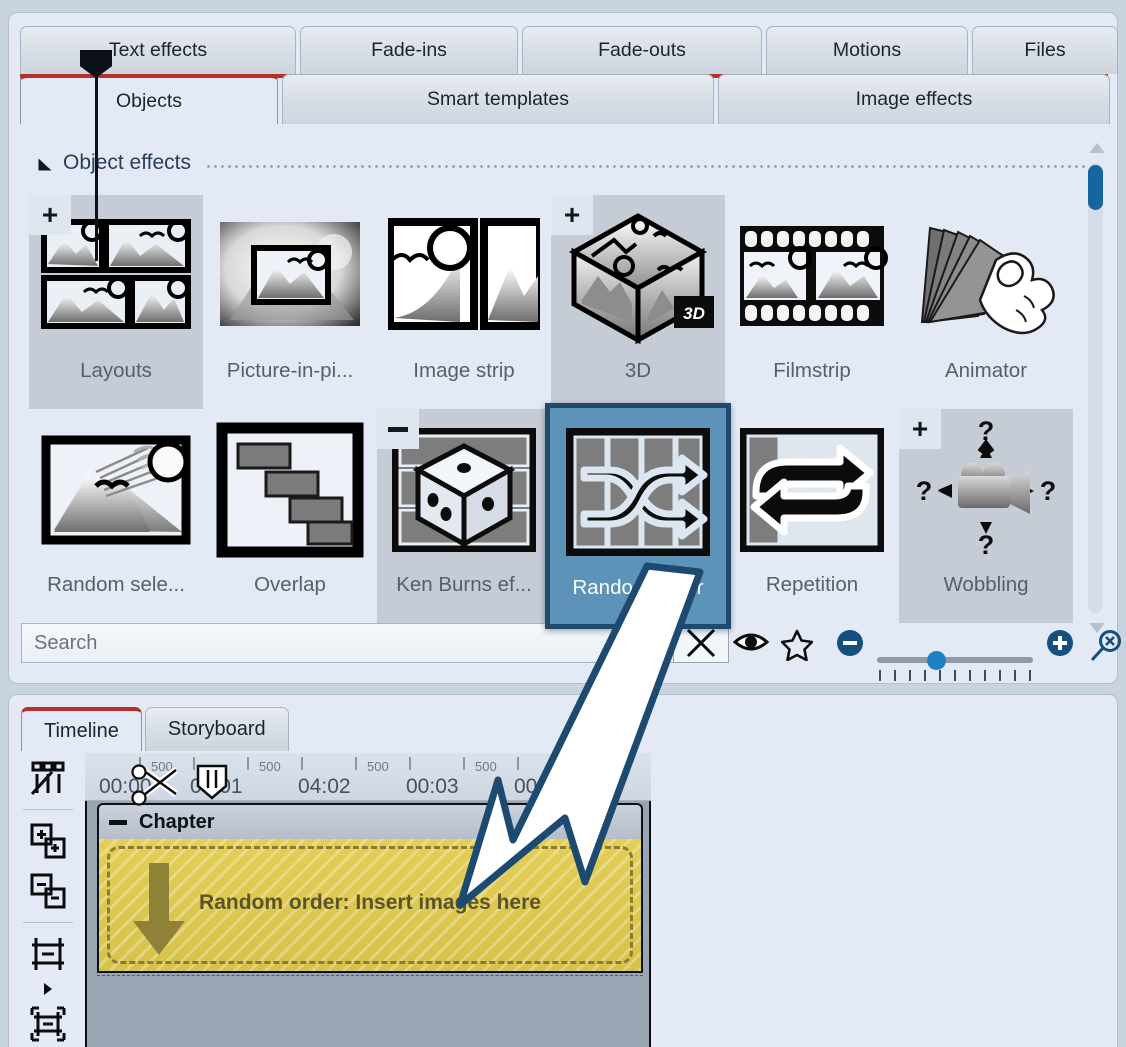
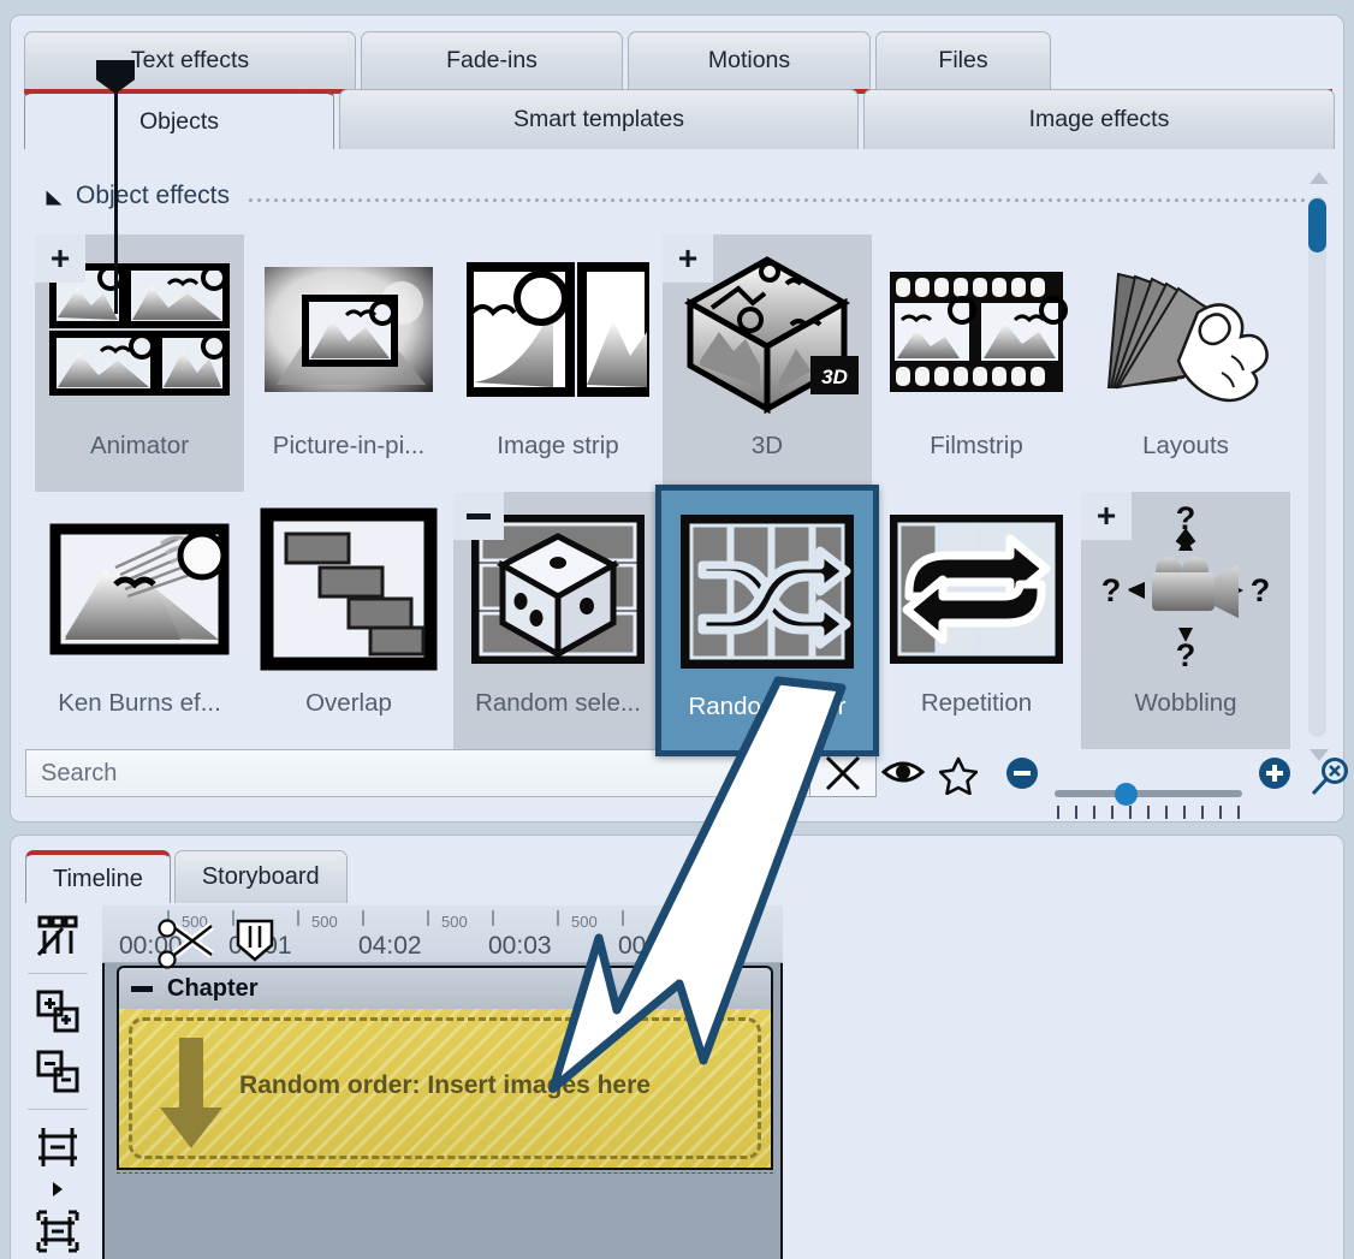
  Text effects
  Fade-ins
- Fade-outs
  Motions
  Files
  Objects
  Smart templates
  Image effects
  Object effects
  +
- Layouts
+ Animator
  Picture-in-pi...
  Image strip
  +
  3D
  3D
  Filmstrip
- Animator
+ Layouts
- Random sele...
+ Ken Burns ef...
  Overlap
- Ken Burns ef...
+ Random sele...
  Repetition
  +
  ?
  ?
  ?
  ?
  Wobbling
  Search
  Timeline
  Storyboard
  00:00
  04:02
  00:03
  500
  500
  500
  500
  Chapter
  Random order: Insert imaes here
